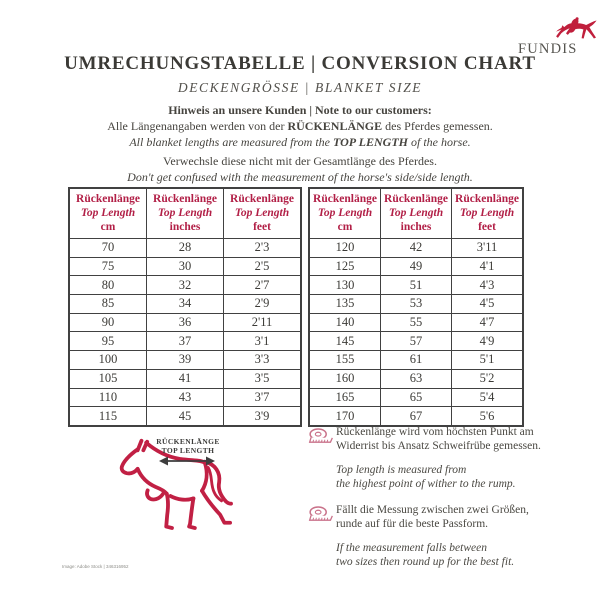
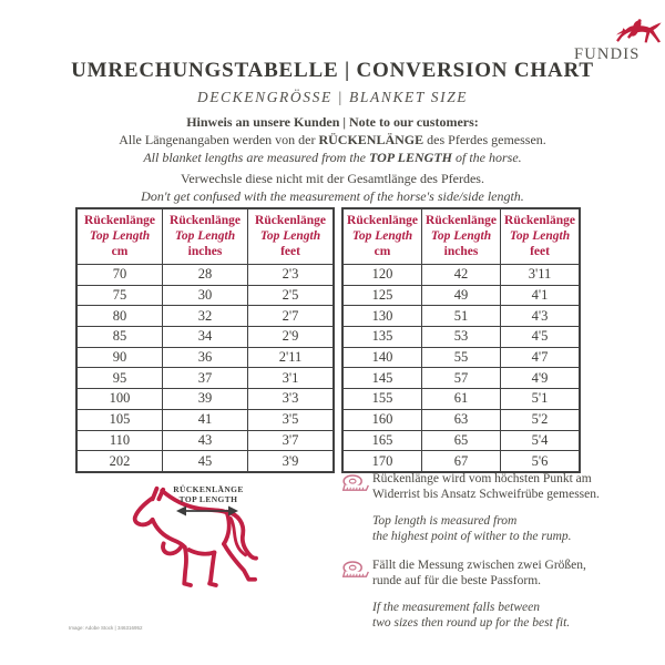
  FUNDIS
  UMRECHUNGSTABELLE | CONVERSION CHART
  DECKENGRÖSSE | BLANKET SIZE
  Hinweis an unsere Kunden | Note to our customers:
  Alle Längenangaben werden von der RÜCKENLÄNGE des Pferdes gemessen.
  All blanket lengths are measured from the TOP LENGTH of the horse.
  Verwechsle diese nicht mit der Gesamtlänge des Pferdes.
  Don't get confused with the measurement of the horse's side/side length.
  Rückenlänge Top Length cm	Rückenlänge Top Length inches	Rückenlänge Top Length feet
  70	28	2'3
  75	30	2'5
  80	32	2'7
  85	34	2'9
  90	36	2'11
  95	37	3'1
  100	39	3'3
  105	41	3'5
  110	43	3'7
- 115	45	3'9
+ 202	45	3'9
  Rückenlänge Top Length cm	Rückenlänge Top Length inches	Rückenlänge Top Length feet
  120	42	3'11
  125	49	4'1
  130	51	4'3
  135	53	4'5
  140	55	4'7
  145	57	4'9
  155	61	5'1
  160	63	5'2
  165	65	5'4
  170	67	5'6
  RÜCKENLÄNGE
  TOP LENGTH
  Rückenlänge wird vom höchsten Punkt am
  Widerrist bis Ansatz Schweifrübe gemessen.
  Top length is measured from
  the highest point of wither to the rump.
  Fällt die Messung zwischen zwei Größen,
  runde auf für die beste Passform.
  If the measurement falls between
  two sizes then round up for the best fit.
